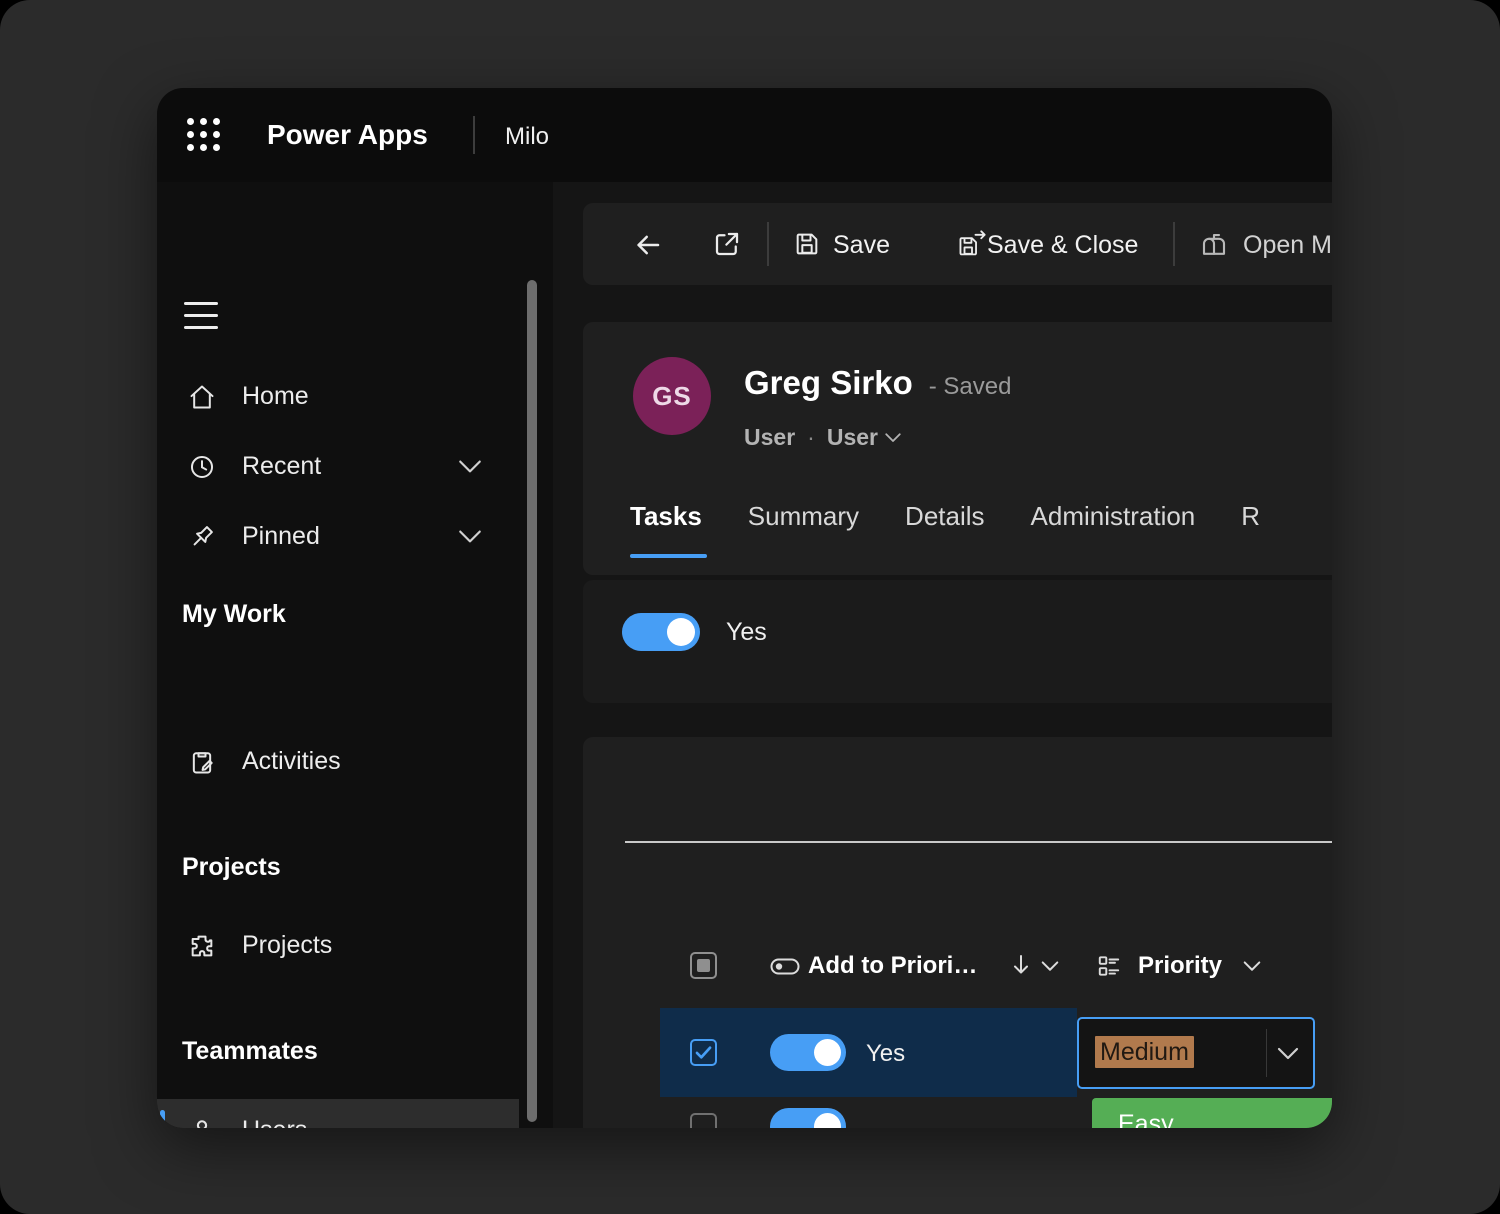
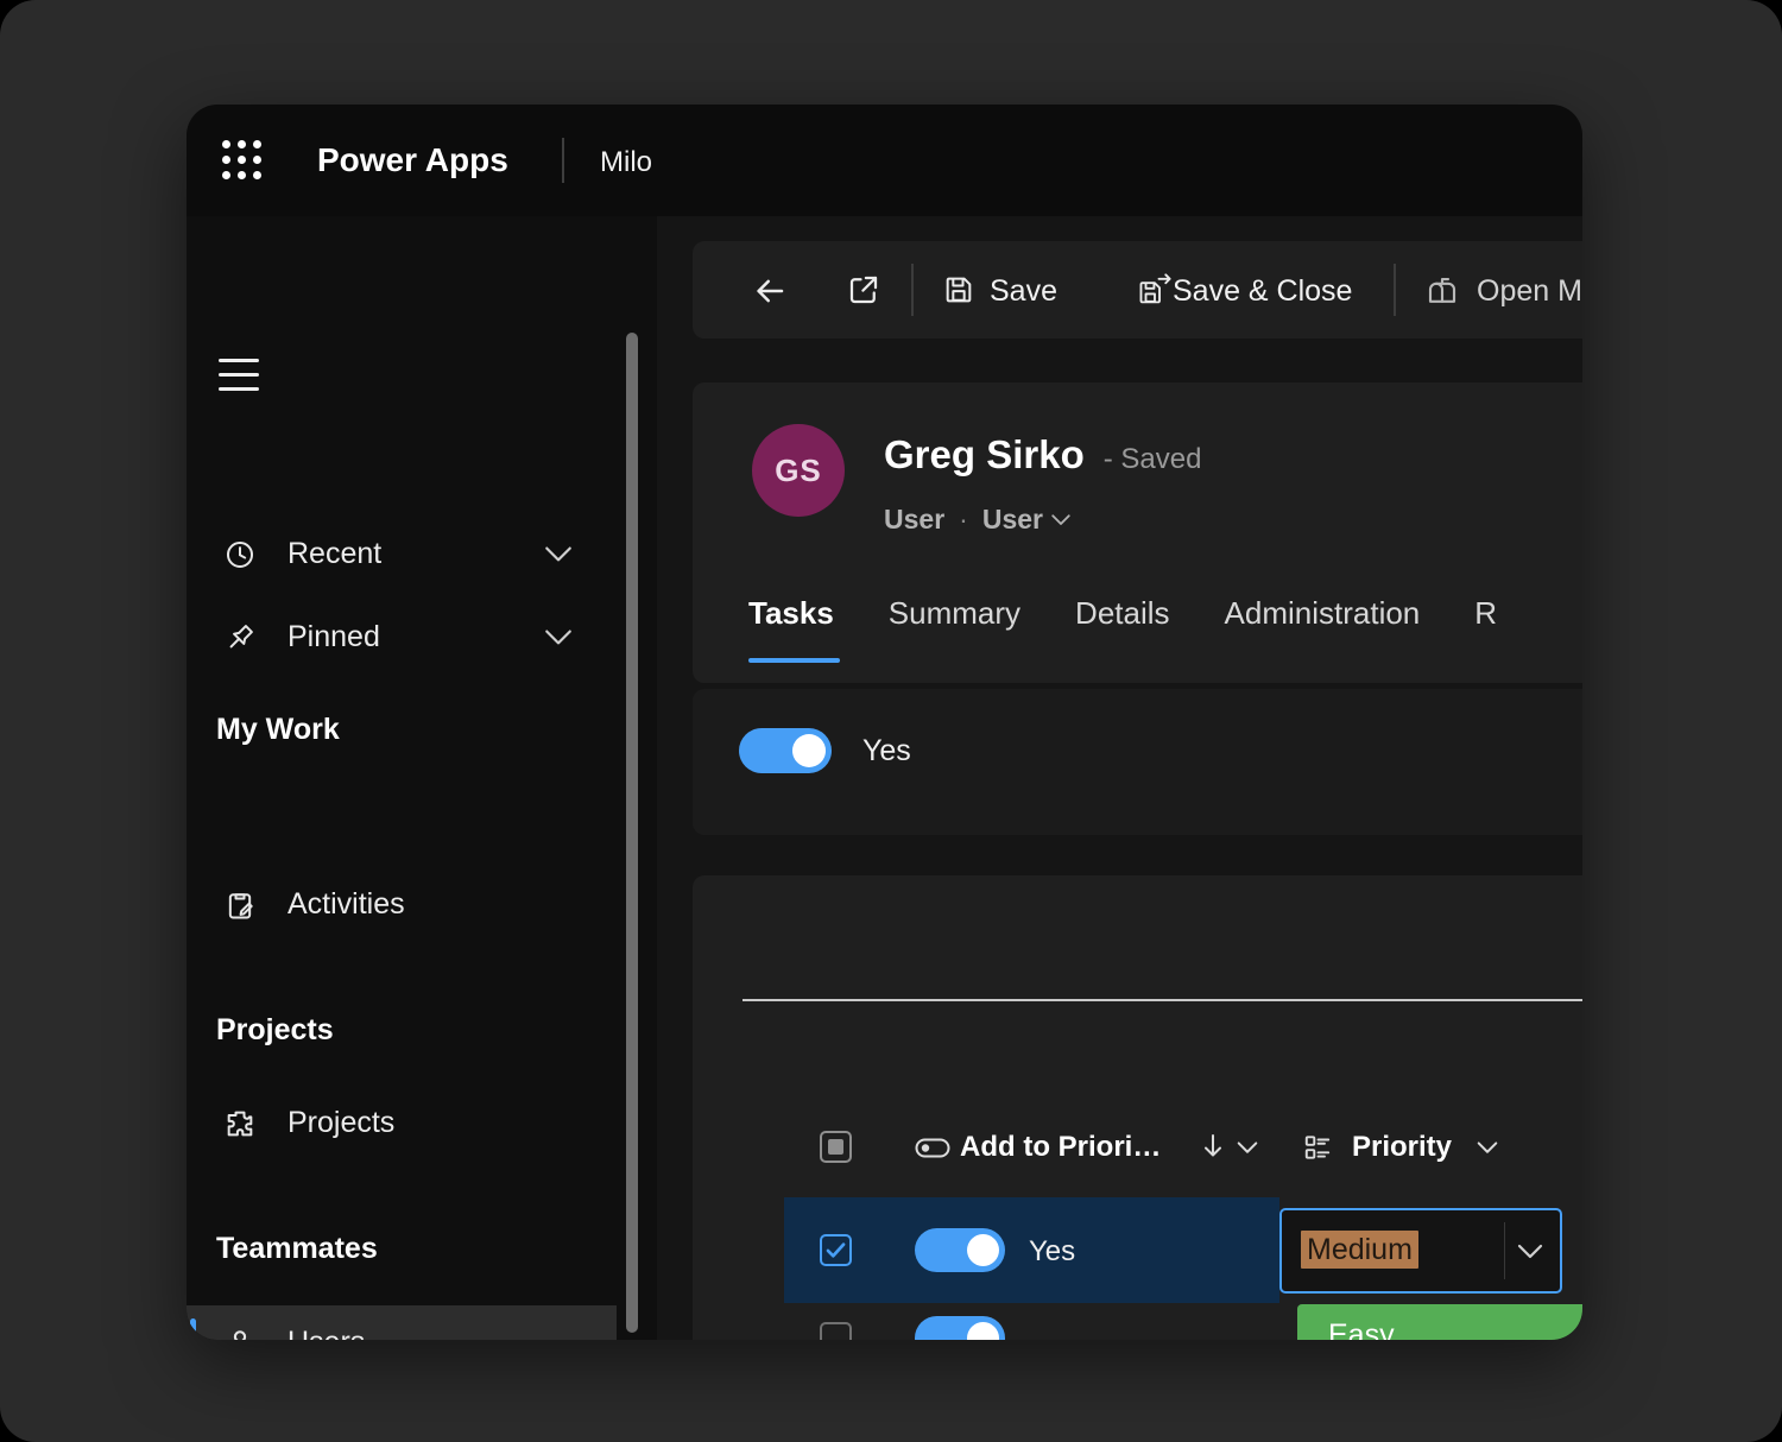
  Power Apps
  Milo
- Home
  Recent
  Pinned
  My Work
  Activities
  Projects
  Projects
  Teammates
  Save
  Save & Close
  Open M
  GS
  Greg Sirko
  - Saved
  User
  ·
  User
  Tasks
  Summary
  Details
  Administration
  R
  Yes
  Add to Priori…
  Priority
  Yes
  Medium
  Easy
